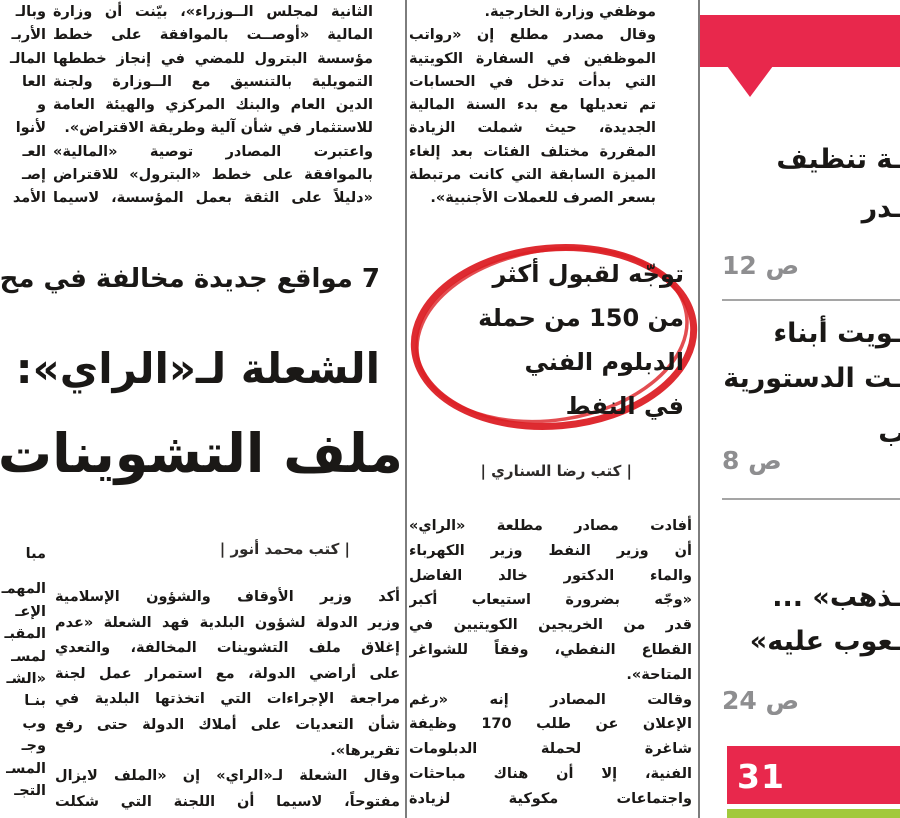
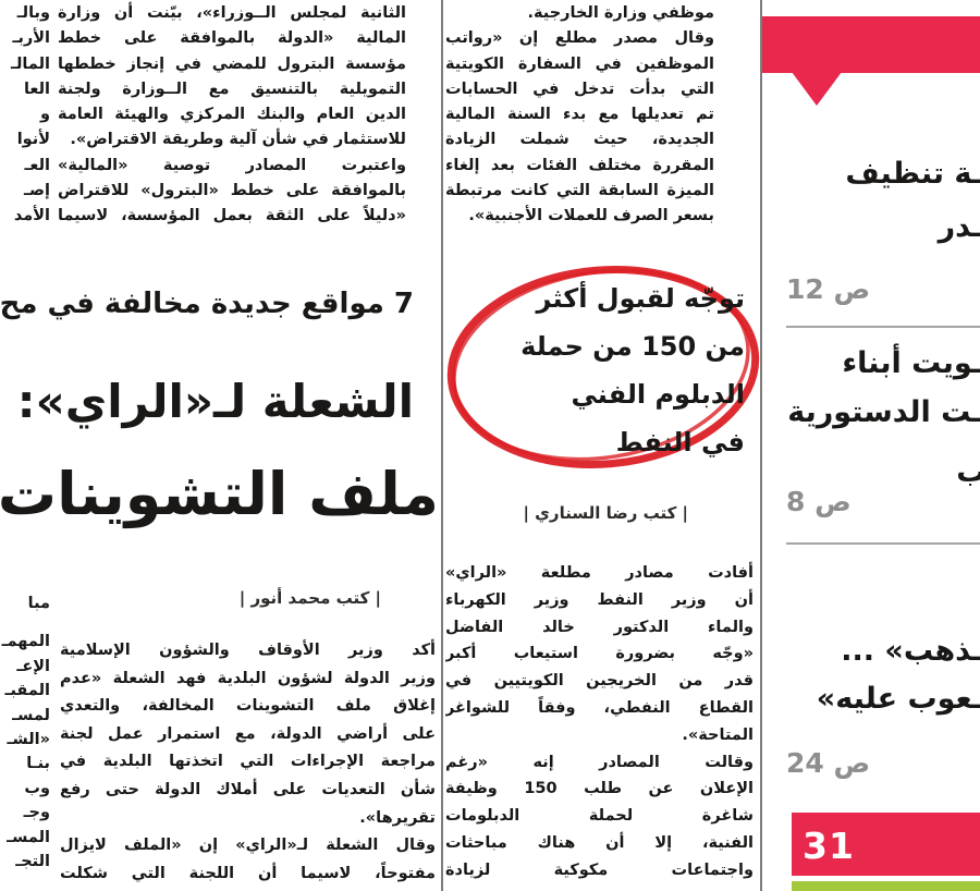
  وبالـ
  الأربـ
  المالـ
  العا
  و
  لأنوا
  العـ
  إصـ
  الأمد
  الثانية لمجلس الــوزراء»، بيّنت أن وزارة
- المالية «أوصــت بالموافقة على خطط
+ المالية «الدولة بالموافقة على خطط
  مؤسسة البترول للمضي في إنجاز خططها
  التمويلية بالتنسيق مع الــوزارة ولجنة
  الدين العام والبنك المركزي والهيئة العامة
  للاستثمار في شأن آلية وطريقة الاقتراض».
  واعتبرت المصادر توصية «المالية»
  بالموافقة على خطط «البترول» للاقتراض
  «دليلاً على الثقة بعمل المؤسسة، لاسيما
  7 مواقع جديدة مخالفة في مح
  الشعلة لـ«الراي»:
  ملف التشوينات
  | كتب محمد أنور |
  أكد وزير الأوقاف والشؤون الإسلامية
  وزير الدولة لشؤون البلدية فهد الشعلة «عدم
  إغلاق ملف التشوينات المخالفة، والتعدي
  على أراضي الدولة، مع استمرار عمل لجنة
  مراجعة الإجراءات التي اتخذتها البلدية في
  شأن التعديات على أملاك الدولة حتى رفع
  تقريرها».
  وقال الشعلة لـ«الراي» إن «الملف لايزال
  مفتوحاً، لاسيما أن اللجنة التي شكلت
  مبا
  المهمـ
  الإعـ
  المقبـ
  لمسـ
  «الشـ
  بنـا
  وب
  وجـ
  المسـ
  التجـ
  موظفي وزارة الخارجية.
  وقال مصدر مطلع إن «رواتب
  الموظفين في السفارة الكويتية
  التي بدأت تدخل في الحسابات
  تم تعديلها مع بدء السنة المالية
  الجديدة، حيث شملت الزيادة
  المقررة مختلف الفئات بعد إلغاء
  الميزة السابقة التي كانت مرتبطة
  بسعر الصرف للعملات الأجنبية».
  توجّه لقبول أكثر
  من 150 من حملة
  الدبلوم الفني
  في النفط
  | كتب رضا السناري |
  أفادت مصادر مطلعة «الراي»
  أن وزير النفط وزير الكهرباء
  والماء الدكتور خالد الفاضل
  «وجّه بضرورة استيعاب أكبر
  قدر من الخريجين الكويتيين في
  القطاع النفطي، وفقاً للشواغر
  المتاحة».
  وقالت المصادر إنه «رغم
- الإعلان عن طلب 170 وظيفة
+ الإعلان عن طلب 150 وظيفة
  شاغرة لحملة الدبلومات
  الفنية، إلا أن هناك مباحثات
  واجتماعات مكوكية لزيادة
  ـة تنظيف
  ـدر
  ص 12
  ـويت أبناء
  ـت الدستورية
  ص 8
  ـذهب» ...
  ـعوب عليه»
  ص 24
  31
